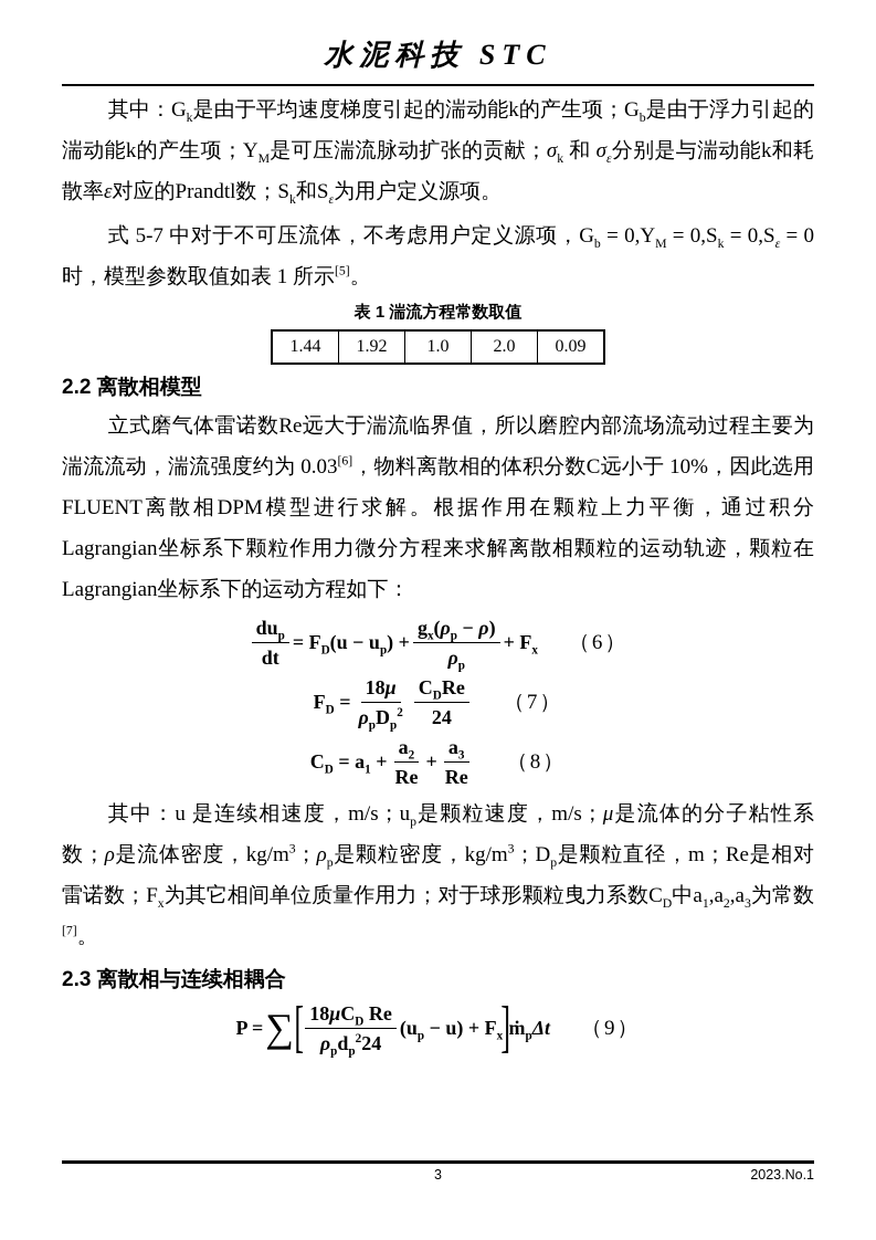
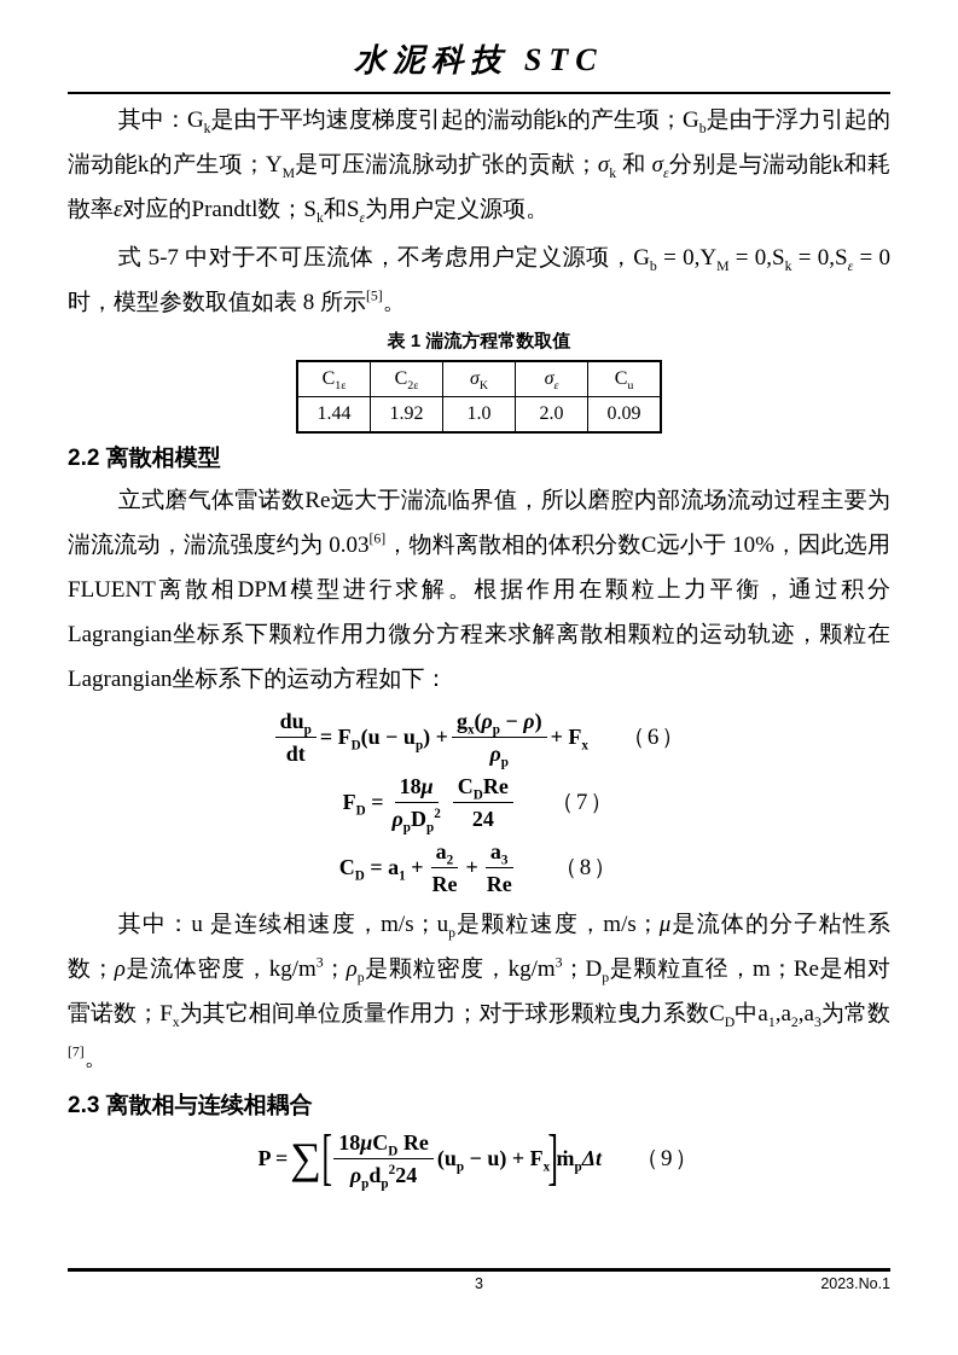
  水泥科技 STC
  其中：Gk是由于平均速度梯度引起的湍动能k的产生项；Gb是由于浮力引起的湍动能k的产生项；YM是可压湍流脉动扩张的贡献；σk 和 σε分别是与湍动能k和耗散率ε对应的Prandtl数；Sk和Sε为用户定义源项。
- 式 5-7 中对于不可压流体，不考虑用户定义源项，Gb = 0,YM = 0,Sk = 0,Sε = 0 时，模型参数取值如表 1 所示[5]。
+ 式 5-7 中对于不可压流体，不考虑用户定义源项，Gb = 0,YM = 0,Sk = 0,Sε = 0 时，模型参数取值如表 8 所示[5]。
  表 1 湍流方程常数取值
+ C1ε	C2ε	σK	σε	Cu
  1.44	1.92	1.0	2.0	0.09
  2.2 离散相模型
  立式磨气体雷诺数Re远大于湍流临界值，所以磨腔内部流场流动过程主要为湍流流动，湍流强度约为 0.03[6]，物料离散相的体积分数C远小于 10%，因此选用FLUENT离散相DPM模型进行求解。根据作用在颗粒上力平衡，通过积分Lagrangian坐标系下颗粒作用力微分方程来求解离散相颗粒的运动轨迹，颗粒在Lagrangian坐标系下的运动方程如下：
  dup
  dt
  = FD(u − up) +
  gx(ρp − ρ)
  ρp
  + Fx
  （6）
  FD =
  18μ
  ρpDp2
  CDRe
  24
  （7）
  CD = a1 +
  a2
  Re
  +
  a3
  Re
  （8）
  其中：u 是连续相速度，m/s；up是颗粒速度，m/s；μ是流体的分子粘性系数；ρ是流体密度，kg/m3；ρp是颗粒密度，kg/m3；Dp是颗粒直径，m；Re是相对雷诺数；Fx为其它相间单位质量作用力；对于球形颗粒曳力系数CD中a1,a2,a3为常数[7]。
  2.3 离散相与连续相耦合
  P =
  ∑
  [
  18μCD Re
  ρpdp224
  (up − u) + Fx
  ]
  ṁpΔt
  （9）
  3
  2023.No.1
